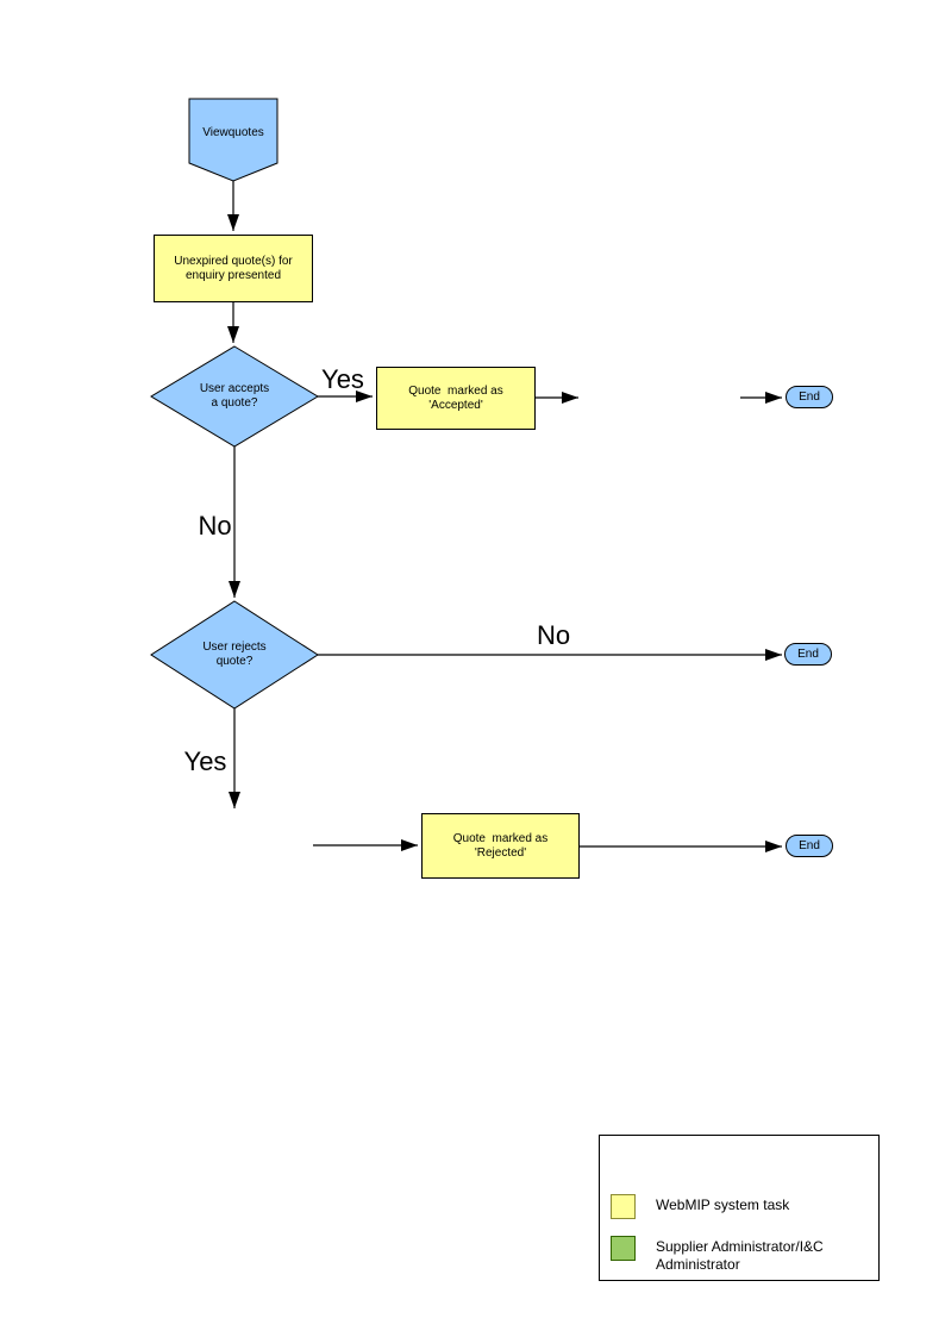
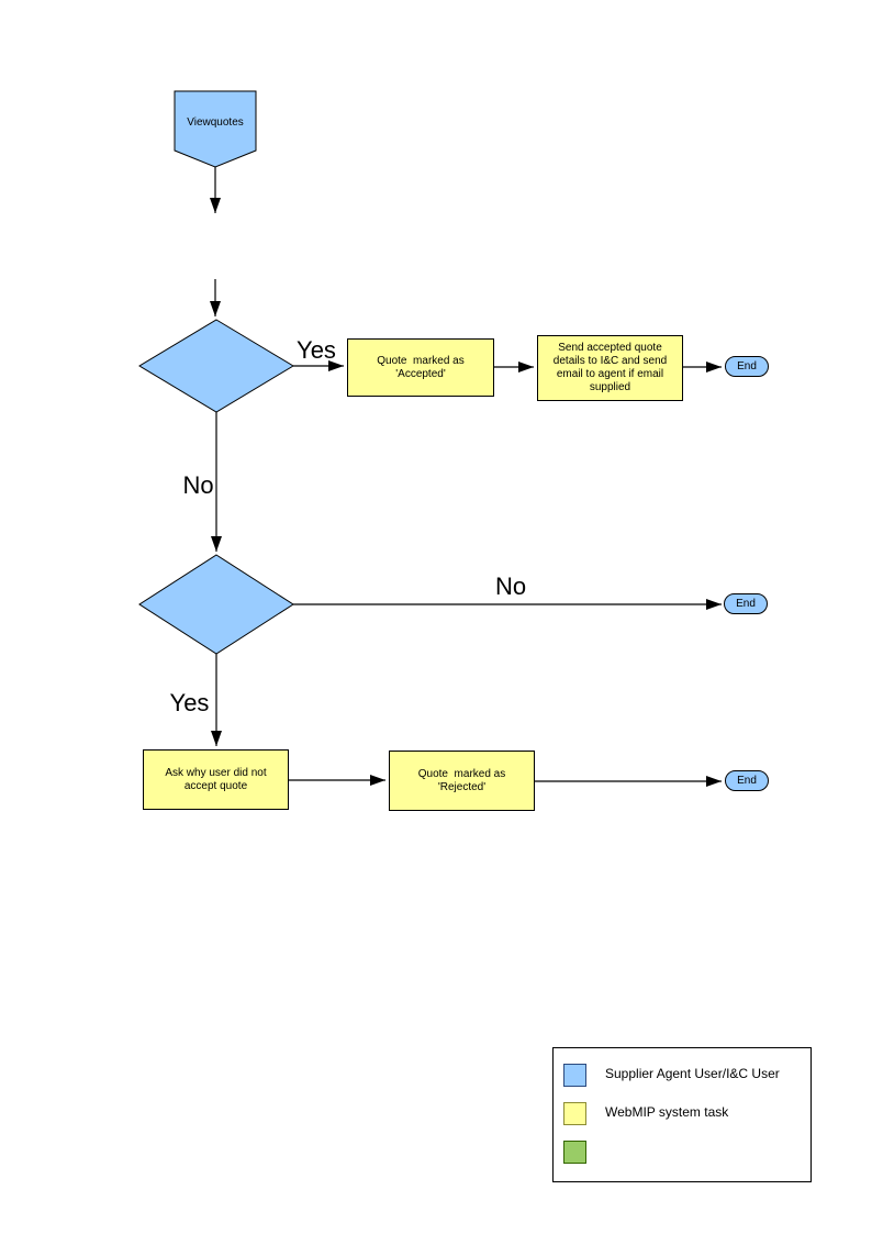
  Viewquotes
- Unexpired quote(s) for
- enquiry presented
- User accepts
- a quote?
  Quote marked as
  'Accepted'
+ Send accepted quote
+ details to I&C and send
+ email to agent if email
+ supplied
  End
- User rejects
- quote?
  End
+ Ask why user did not
+ accept quote
  Quote marked as
  'Rejected'
  End
  Yes
  No
  No
  Yes
+ Supplier Agent User/I&C User
  WebMIP system task
- Supplier Administrator/I&C
- Administrator
